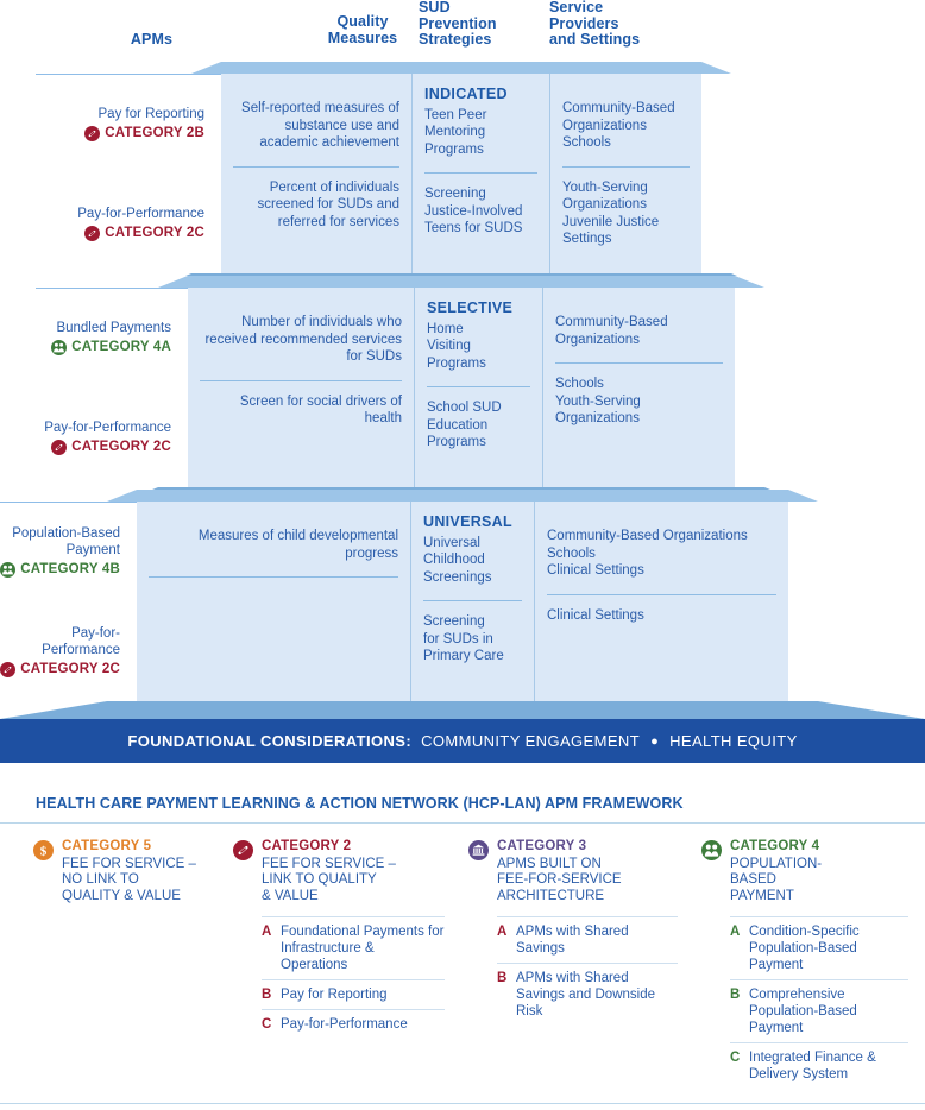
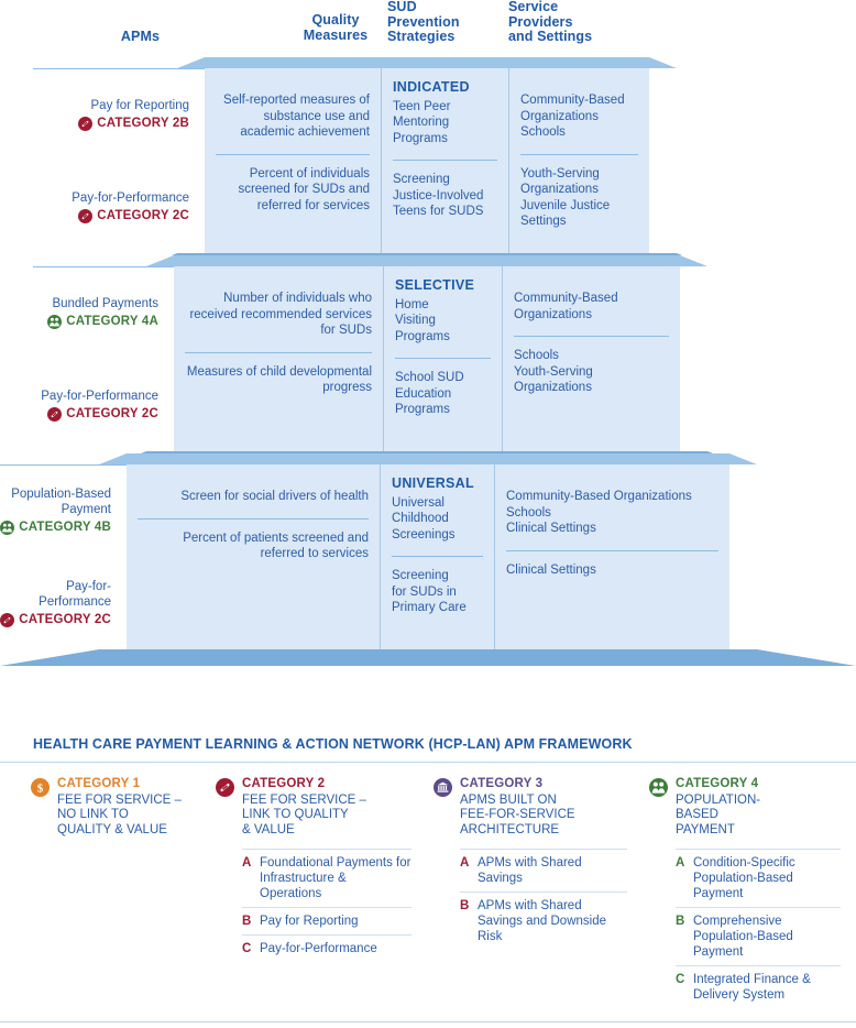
  APMs
  Quality
  Measures
  SUD
  Prevention
  Strategies
  Service
  Providers
  and Settings
  Pay for Reporting
  CATEGORY 2B
  Pay-for-Performance
  CATEGORY 2C
  Self-reported measures of substance use and academic achievement
  Percent of individuals screened for SUDs and referred for services
  INDICATED
  Teen Peer
  Mentoring
  Programs
  Screening
  Justice-Involved
  Teens for SUDS
  Community-Based
  Organizations
  Schools
  Youth-Serving
  Organizations
  Juvenile Justice
  Settings
  Bundled Payments
  CATEGORY 4A
  Pay-for-Performance
  CATEGORY 2C
  Number of individuals who received recommended services for SUDs
- Screen for social drivers of health
+ Measures of child developmental progress
  SELECTIVE
  Home
  Visiting
  Programs
  School SUD
  Education
  Programs
  Community-Based
  Organizations
  Schools
  Youth-Serving
  Organizations
  Population-Based Payment
  CATEGORY 4B
  Pay-for- Performance
  CATEGORY 2C
- Measures of child developmental progress
+ Screen for social drivers of health
+ Percent of patients screened and referred to services
  UNIVERSAL
  Universal
  Childhood
  Screenings
  Screening
  for SUDs in
  Primary Care
  Community-Based Organizations
  Schools
  Clinical Settings
  Clinical Settings
- FOUNDATIONAL CONSIDERATIONS:
- COMMUNITY ENGAGEMENT
- ●
- HEALTH EQUITY
  HEALTH CARE PAYMENT LEARNING & ACTION NETWORK (HCP-LAN) APM FRAMEWORK
  $
- CATEGORY 5
+ CATEGORY 1
  FEE FOR SERVICE –
  NO LINK TO
  QUALITY & VALUE
  CATEGORY 2
  FEE FOR SERVICE –
  LINK TO QUALITY
  & VALUE
  A
  Foundational Payments for Infrastructure & Operations
  B
  Pay for Reporting
  C
  Pay-for-Performance
  CATEGORY 3
  APMS BUILT ON
  FEE-FOR-SERVICE
  ARCHITECTURE
  A
  APMs with Shared Savings
  B
  APMs with Shared Savings and Downside Risk
  CATEGORY 4
  POPULATION-
  BASED
  PAYMENT
  A
  Condition-Specific Population-Based Payment
  B
  Comprehensive Population-Based Payment
  C
  Integrated Finance & Delivery System
